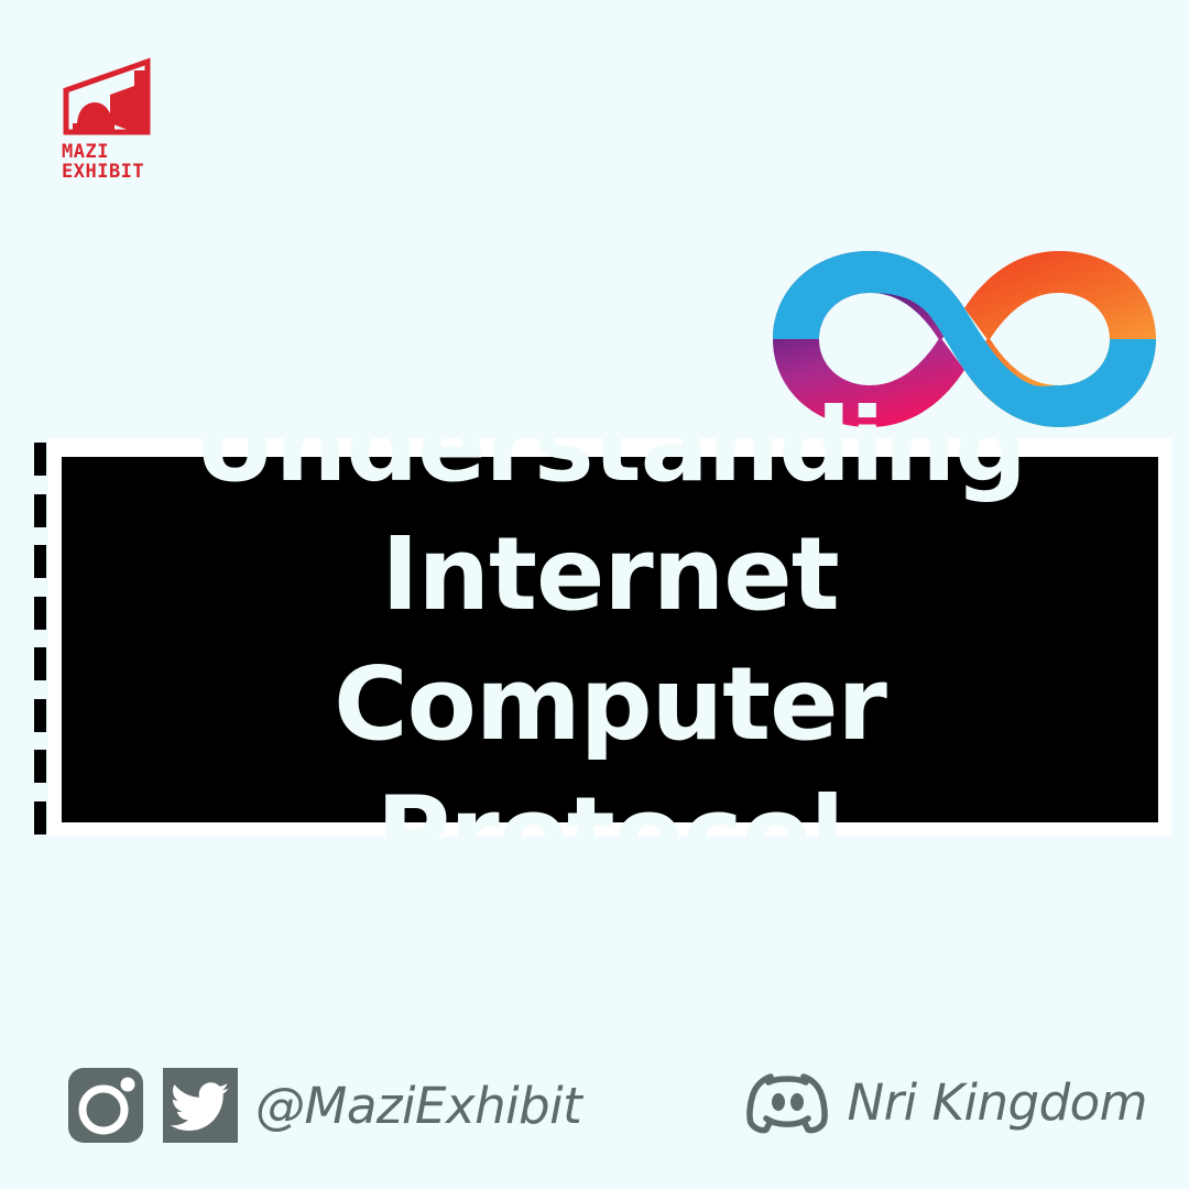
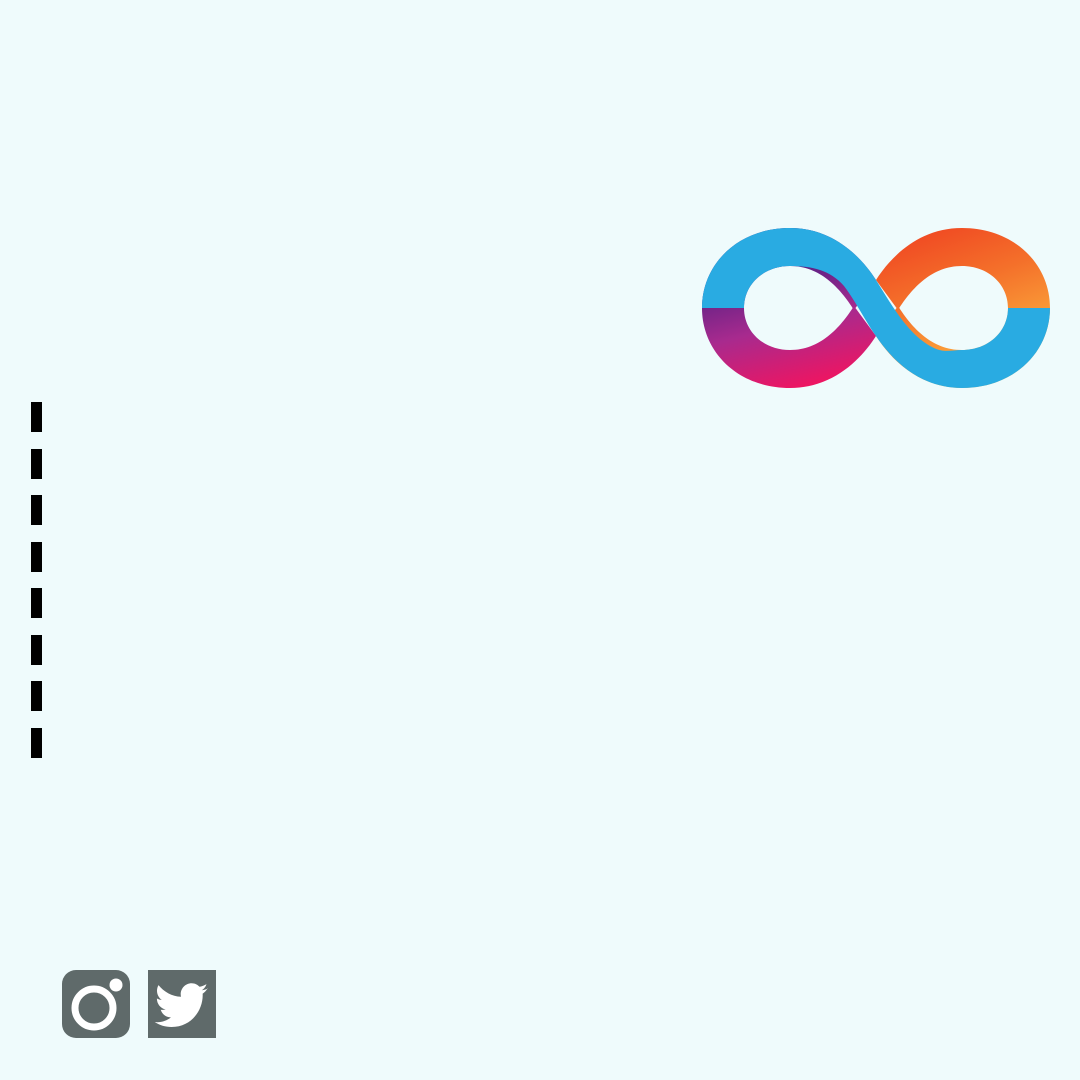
- MAZI
- EXHIBIT
- Understanding Internet
- Computer Protocol
- @MaziExhibit
- Nri Kingdom
